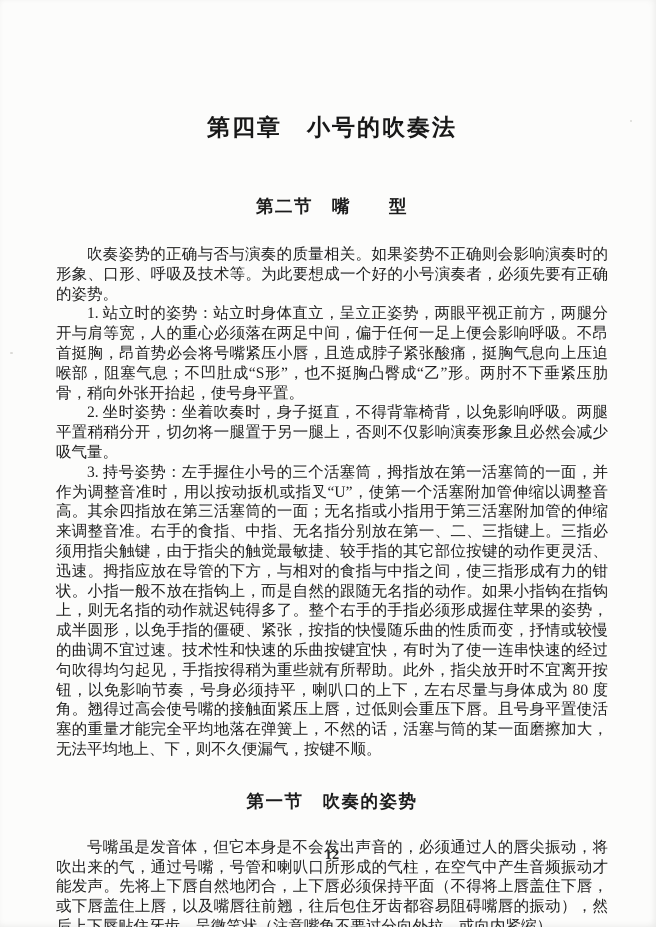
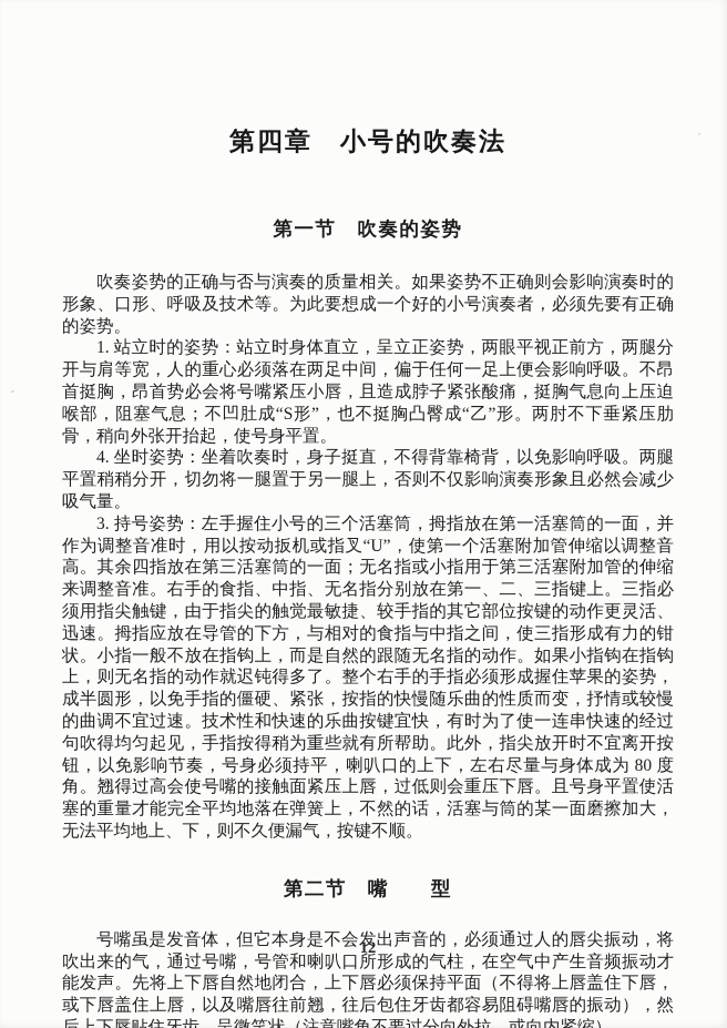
  第四章 小号的吹奏法
- 第二节 嘴 型
+ 第一节 吹奏的姿势
  吹奏姿势的正确与否与演奏的质量相关。如果姿势不正确则会影响演奏时的形象、口形、呼吸及技术等。为此要想成一个好的小号演奏者，必须先要有正确的姿势。
  1. 站立时的姿势：站立时身体直立，呈立正姿势，两眼平视正前方，两腿分开与肩等宽，人的重心必须落在两足中间，偏于任何一足上便会影响呼吸。不昂首挺胸，昂首势必会将号嘴紧压小唇，且造成脖子紧张酸痛，挺胸气息向上压迫喉部，阻塞气息；不凹肚成“S形”，也不挺胸凸臀成“乙”形。两肘不下垂紧压肋骨，稍向外张开抬起，使号身平置。
- 2. 坐时姿势：坐着吹奏时，身子挺直，不得背靠椅背，以免影响呼吸。两腿平置稍稍分开，切勿将一腿置于另一腿上，否则不仅影响演奏形象且必然会减少吸气量。
+ 4. 坐时姿势：坐着吹奏时，身子挺直，不得背靠椅背，以免影响呼吸。两腿平置稍稍分开，切勿将一腿置于另一腿上，否则不仅影响演奏形象且必然会减少吸气量。
  3. 持号姿势：左手握住小号的三个活塞筒，拇指放在第一活塞筒的一面，并作为调整音准时，用以按动扳机或指叉“U”，使第一个活塞附加管伸缩以调整音高。其余四指放在第三活塞筒的一面；无名指或小指用于第三活塞附加管的伸缩来调整音准。右手的食指、中指、无名指分别放在第一、二、三指键上。三指必须用指尖触键，由于指尖的触觉最敏捷、较手指的其它部位按键的动作更灵活、迅速。拇指应放在导管的下方，与相对的食指与中指之间，使三指形成有力的钳状。小指一般不放在指钩上，而是自然的跟随无名指的动作。如果小指钩在指钩上，则无名指的动作就迟钝得多了。整个右手的手指必须形成握住苹果的姿势，成半圆形，以免手指的僵硬、紧张，按指的快慢随乐曲的性质而变，抒情或较慢的曲调不宜过速。技术性和快速的乐曲按键宜快，有时为了使一连串快速的经过句吹得均匀起见，手指按得稍为重些就有所帮助。此外，指尖放开时不宜离开按钮，以免影响节奏，号身必须持平，喇叭口的上下，左右尽量与身体成为 80 度角。翘得过高会使号嘴的接触面紧压上唇，过低则会重压下唇。且号身平置使活塞的重量才能完全平均地落在弹簧上，不然的话，活塞与筒的某一面磨擦加大，无法平均地上、下，则不久便漏气，按键不顺。
- 第一节 吹奏的姿势
+ 第二节 嘴 型
  号嘴虽是发音体，但它本身是不会发出声音的，必须通过人的唇尖振动，将吹出来的气，通过号嘴，号管和喇叭口所形成的气柱，在空气中产生音频振动才能发声。先将上下唇自然地闭合，上下唇必须保持平面（不得将上唇盖住下唇，或下唇盖住上唇，以及嘴唇往前翘，往后包住牙齿都容易阻碍嘴唇的振动），然后上下唇贴住牙齿，呈微笑状（注意嘴角不要过分向外拉，或向内紧缩）。
  12
